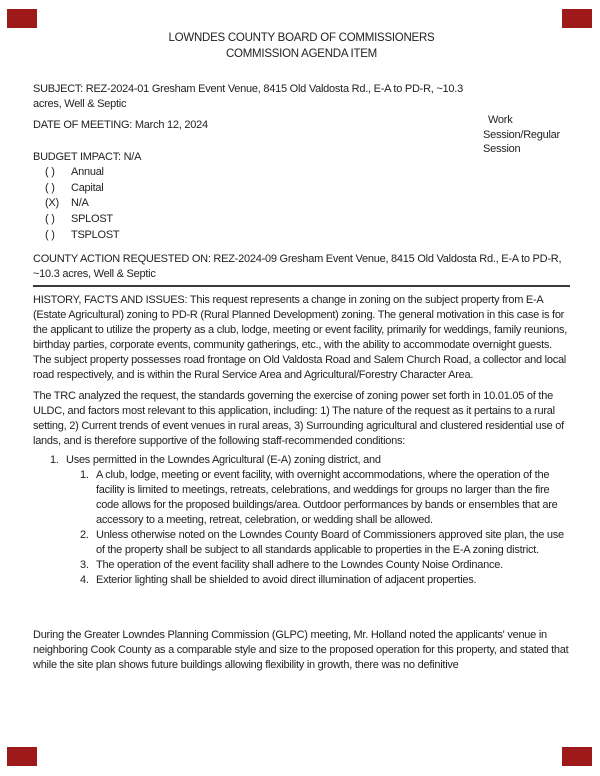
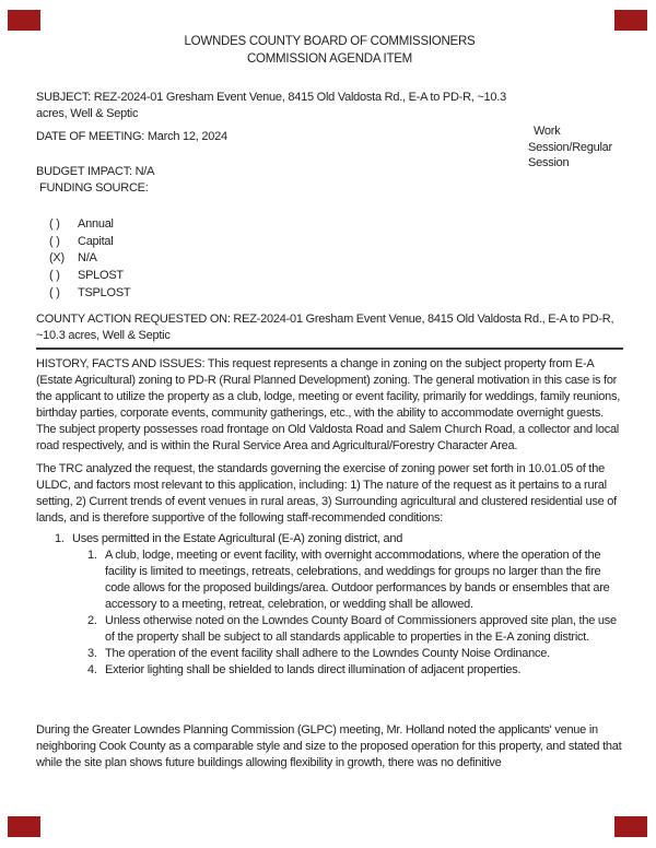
  Work Session/Regular Session
  LOWNDES COUNTY BOARD OF COMMISSIONERS
  COMMISSION AGENDA ITEM
  SUBJECT: REZ-2024-01 Gresham Event Venue, 8415 Old Valdosta Rd., E-A to PD-R, ~10.3 acres, Well & Septic
  DATE OF MEETING: March 12, 2024
  BUDGET IMPACT: N/A
+ FUNDING SOURCE:
  ( )
  Annual
  ( )
  Capital
  (X)
  N/A
  ( )
  SPLOST
  ( )
  TSPLOST
- COUNTY ACTION REQUESTED ON: REZ-2024-09 Gresham Event Venue, 8415 Old Valdosta Rd., E-A to PD-R, ~10.3 acres, Well & Septic
+ COUNTY ACTION REQUESTED ON: REZ-2024-01 Gresham Event Venue, 8415 Old Valdosta Rd., E-A to PD-R, ~10.3 acres, Well & Septic
  HISTORY, FACTS AND ISSUES: This request represents a change in zoning on the subject property from E-A (Estate Agricultural) zoning to PD-R (Rural Planned Development) zoning. The general motivation in this case is for the applicant to utilize the property as a club, lodge, meeting or event facility, primarily for weddings, family reunions, birthday parties, corporate events, community gatherings, etc., with the ability to accommodate overnight guests. The subject property possesses road frontage on Old Valdosta Road and Salem Church Road, a collector and local road respectively, and is within the Rural Service Area and Agricultural/Forestry Character Area.
  The TRC analyzed the request, the standards governing the exercise of zoning power set forth in 10.01.05 of the ULDC, and factors most relevant to this application, including: 1) The nature of the request as it pertains to a rural setting, 2) Current trends of event venues in rural areas, 3) Surrounding agricultural and clustered residential use of lands, and is therefore supportive of the following staff-recommended conditions:
  1.
- Uses permitted in the Lowndes Agricultural (E-A) zoning district, and
+ Uses permitted in the Estate Agricultural (E-A) zoning district, and
  1.
  A club, lodge, meeting or event facility, with overnight accommodations, where the operation of the facility is limited to meetings, retreats, celebrations, and weddings for groups no larger than the fire code allows for the proposed buildings/area. Outdoor performances by bands or ensembles that are accessory to a meeting, retreat, celebration, or wedding shall be allowed.
  2.
  Unless otherwise noted on the Lowndes County Board of Commissioners approved site plan, the use of the property shall be subject to all standards applicable to properties in the E-A zoning district.
  3.
  The operation of the event facility shall adhere to the Lowndes County Noise Ordinance.
  4.
- Exterior lighting shall be shielded to avoid direct illumination of adjacent properties.
+ Exterior lighting shall be shielded to lands direct illumination of adjacent properties.
  During the Greater Lowndes Planning Commission (GLPC) meeting, Mr. Holland noted the applicants' venue in neighboring Cook County as a comparable style and size to the proposed operation for this property, and stated that while the site plan shows future buildings allowing flexibility in growth, there was no definitive
